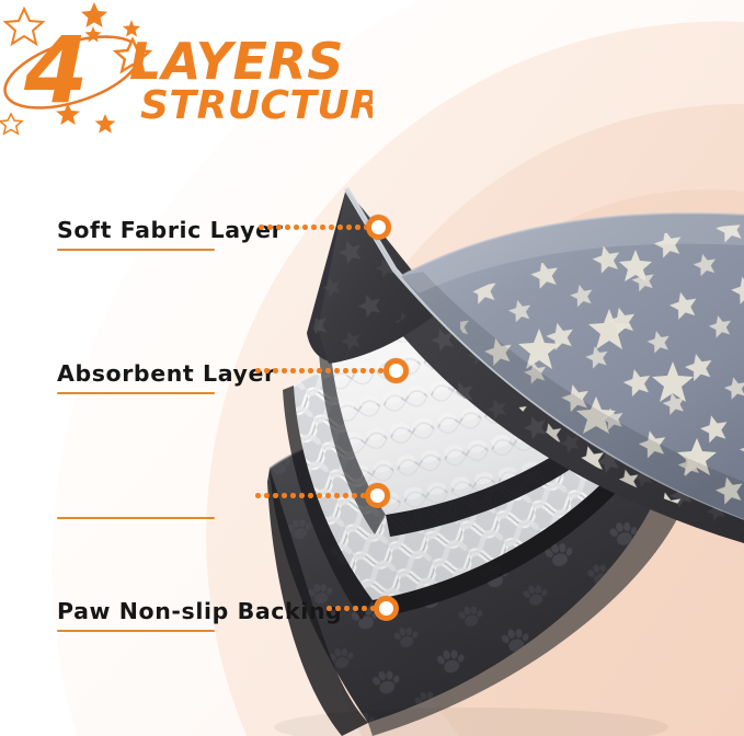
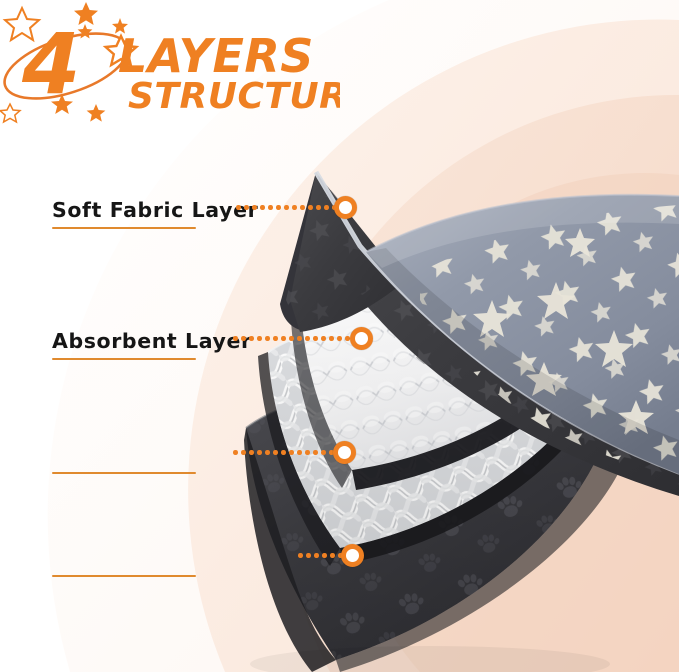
  4
  LAYERS
  STRUCTUR
  Soft Fabric Layer
  Absorbent Layer
- Paw Non-slip Backing
